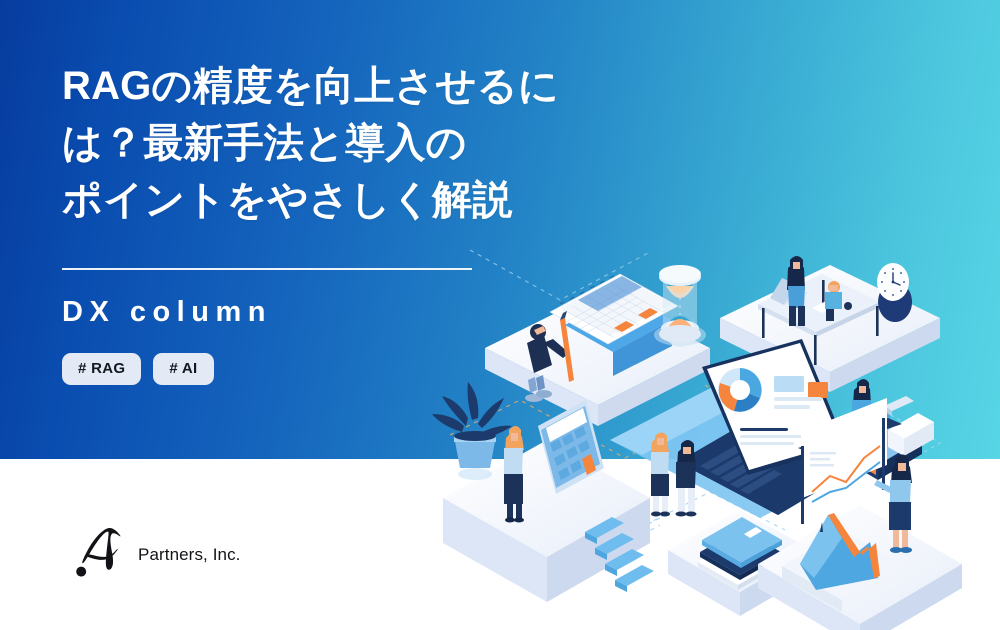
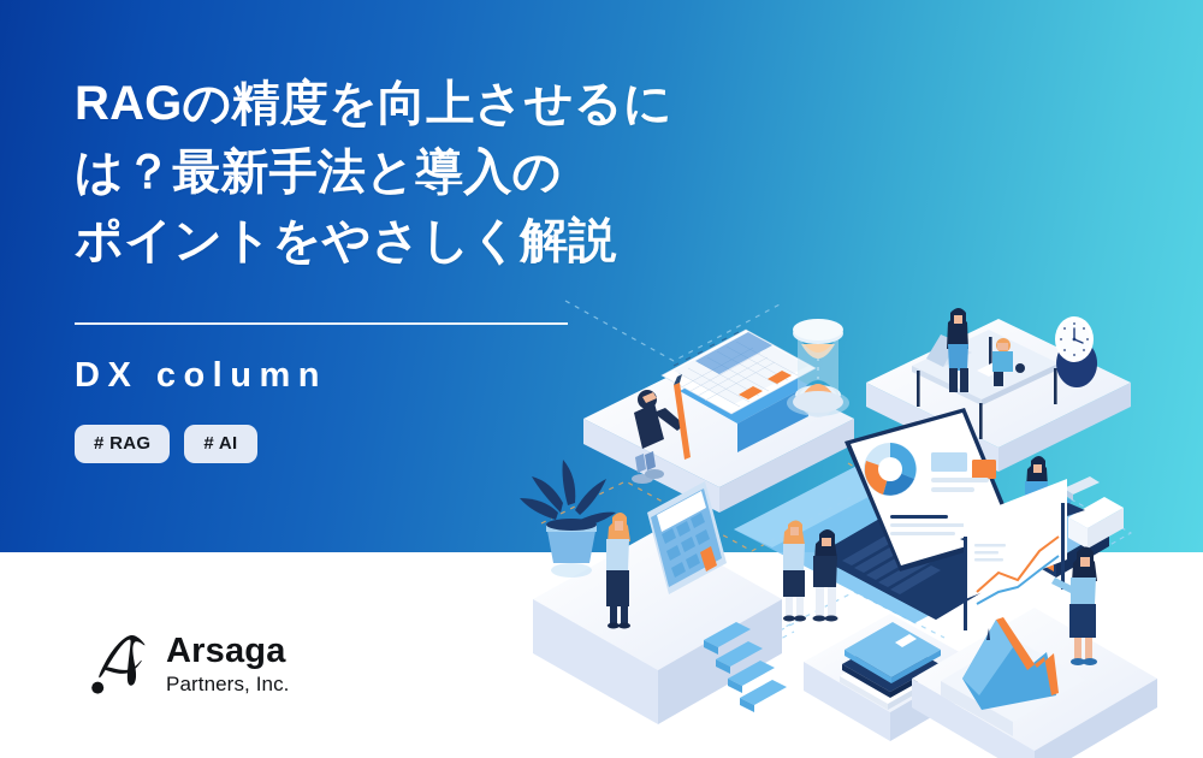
  RAGの精度を向上させるに
  は？最新手法と導入の
  ポイントをやさしく解説
  DX column
  # RAG
  # AI
+ Arsaga
  Partners, Inc.
